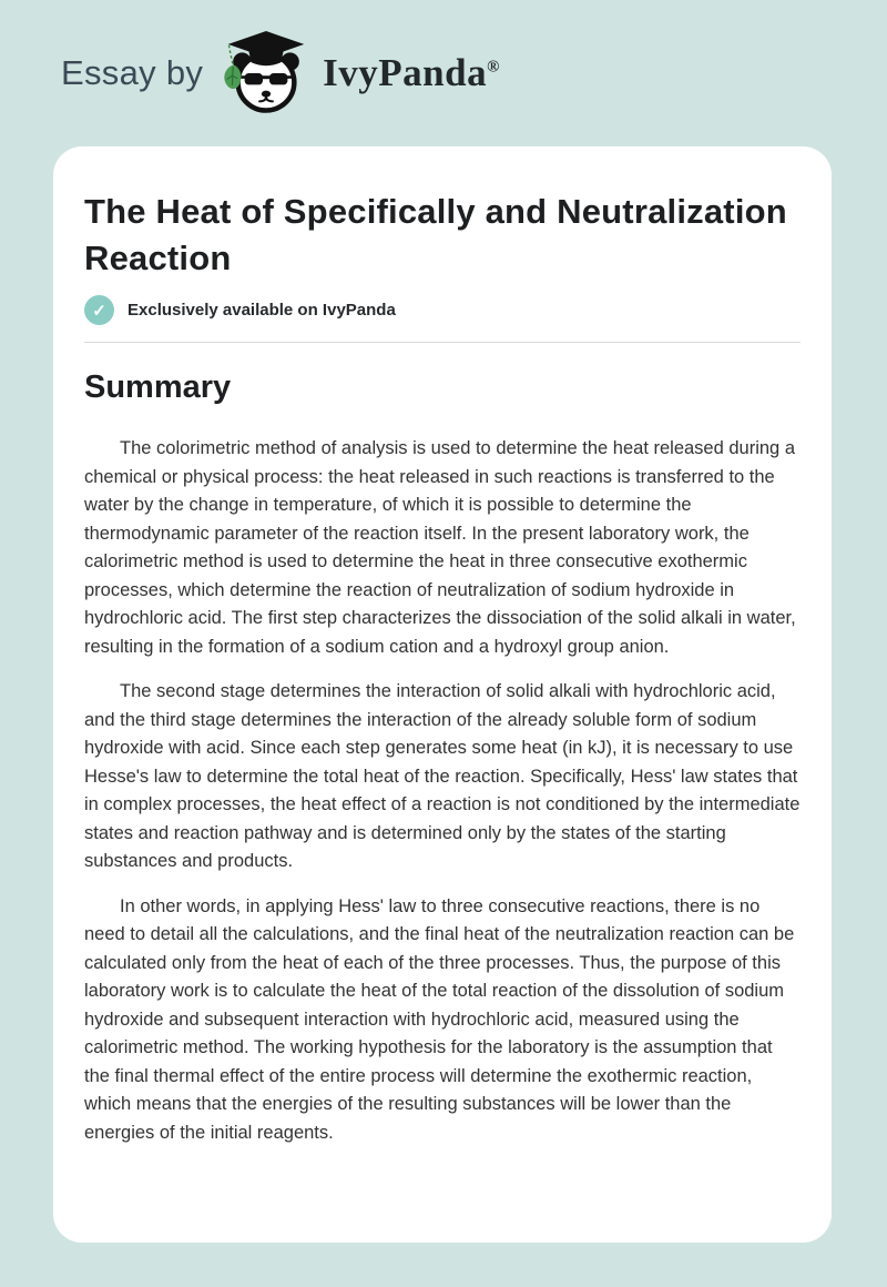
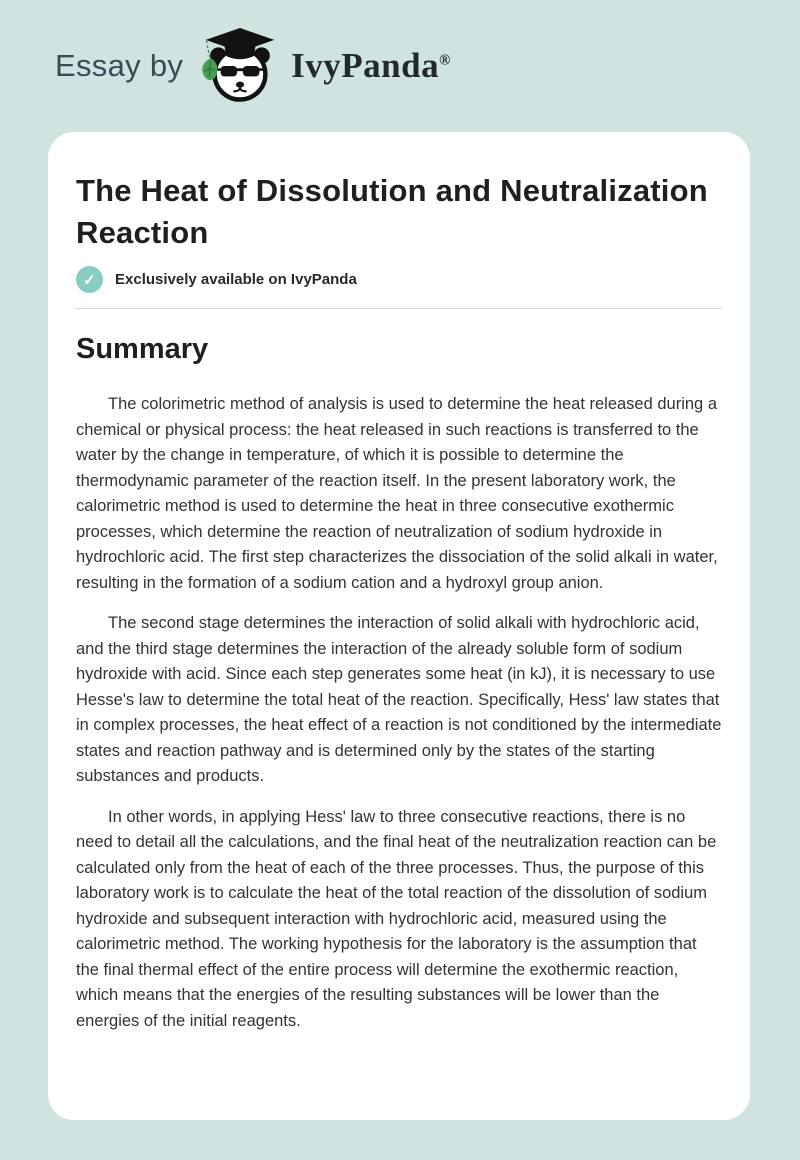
  Essay by
  IvyPanda®
- The Heat of Specifically and Neutralization Reaction
+ The Heat of Dissolution and Neutralization Reaction
  ✓
  Exclusively available on IvyPanda
  Summary
  The colorimetric method of analysis is used to determine the heat released during a chemical or physical process: the heat released in such reactions is transferred to the water by the change in temperature, of which it is possible to determine the thermodynamic parameter of the reaction itself. In the present laboratory work, the calorimetric method is used to determine the heat in three consecutive exothermic processes, which determine the reaction of neutralization of sodium hydroxide in hydrochloric acid. The first step characterizes the dissociation of the solid alkali in water, resulting in the formation of a sodium cation and a hydroxyl group anion.
  The second stage determines the interaction of solid alkali with hydrochloric acid, and the third stage determines the interaction of the already soluble form of sodium hydroxide with acid. Since each step generates some heat (in kJ), it is necessary to use Hesse's law to determine the total heat of the reaction. Specifically, Hess' law states that in complex processes, the heat effect of a reaction is not conditioned by the intermediate states and reaction pathway and is determined only by the states of the starting substances and products.
  In other words, in applying Hess' law to three consecutive reactions, there is no need to detail all the calculations, and the final heat of the neutralization reaction can be calculated only from the heat of each of the three processes. Thus, the purpose of this laboratory work is to calculate the heat of the total reaction of the dissolution of sodium hydroxide and subsequent interaction with hydrochloric acid, measured using the calorimetric method. The working hypothesis for the laboratory is the assumption that the final thermal effect of the entire process will determine the exothermic reaction, which means that the energies of the resulting substances will be lower than the energies of the initial reagents.
